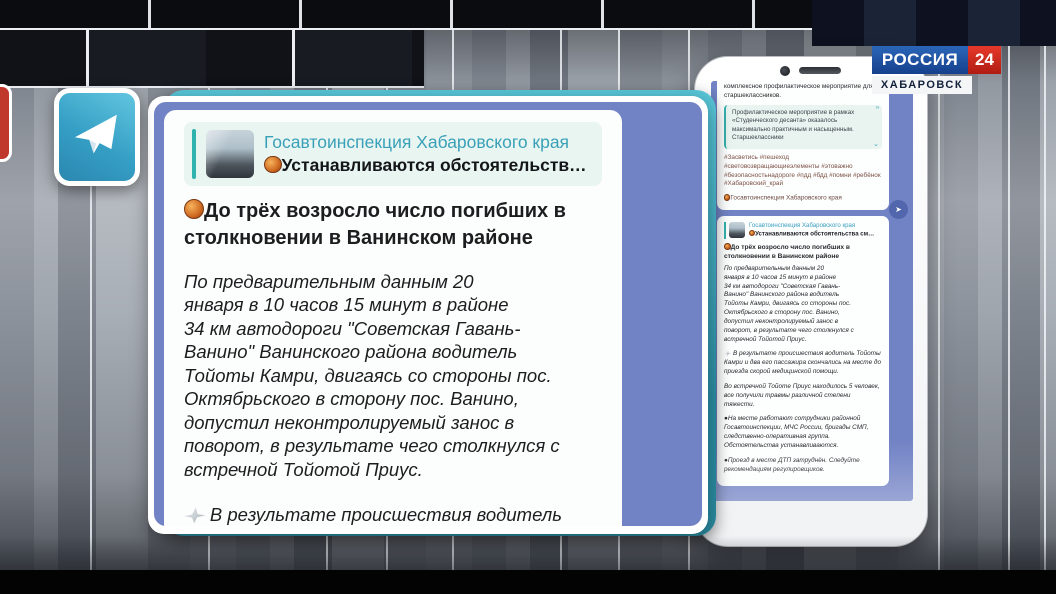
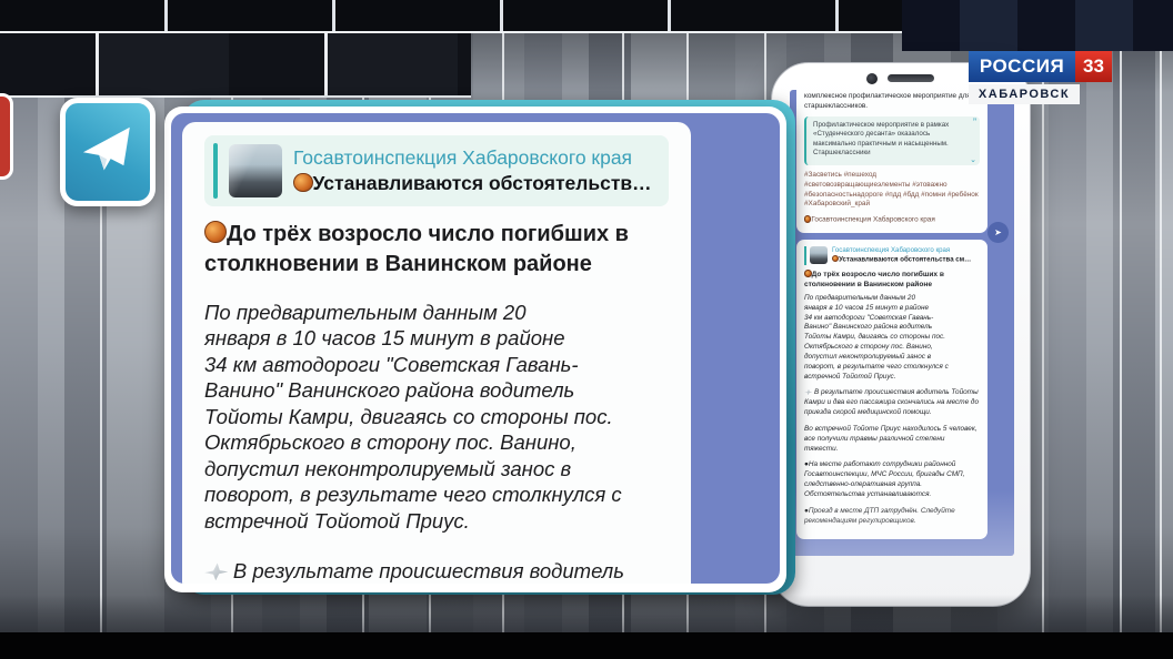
  Госавтоинспекция Хабаровского края
  Устанавливаются обстоятельства с
  До трёх возросло число погибших в
  столкновении в Ванинском районе
  По предварительным данным 20
  января в 10 часов 15 минут в районе
  34 км автодороги "Советская Гавань-
  Ванино" Ванинского района водитель
  Тойоты Камри, двигаясь со стороны пос.
  Октябрьского в сторону пос. Ванино,
  допустил неконтролируемый занос в
  поворот, в результате чего столкнулся с
  встречной Тойотой Приус.
  В результате происшествия водитель
  РОССИЯ
- 24
+ 33
  ХАБАРОВСК
